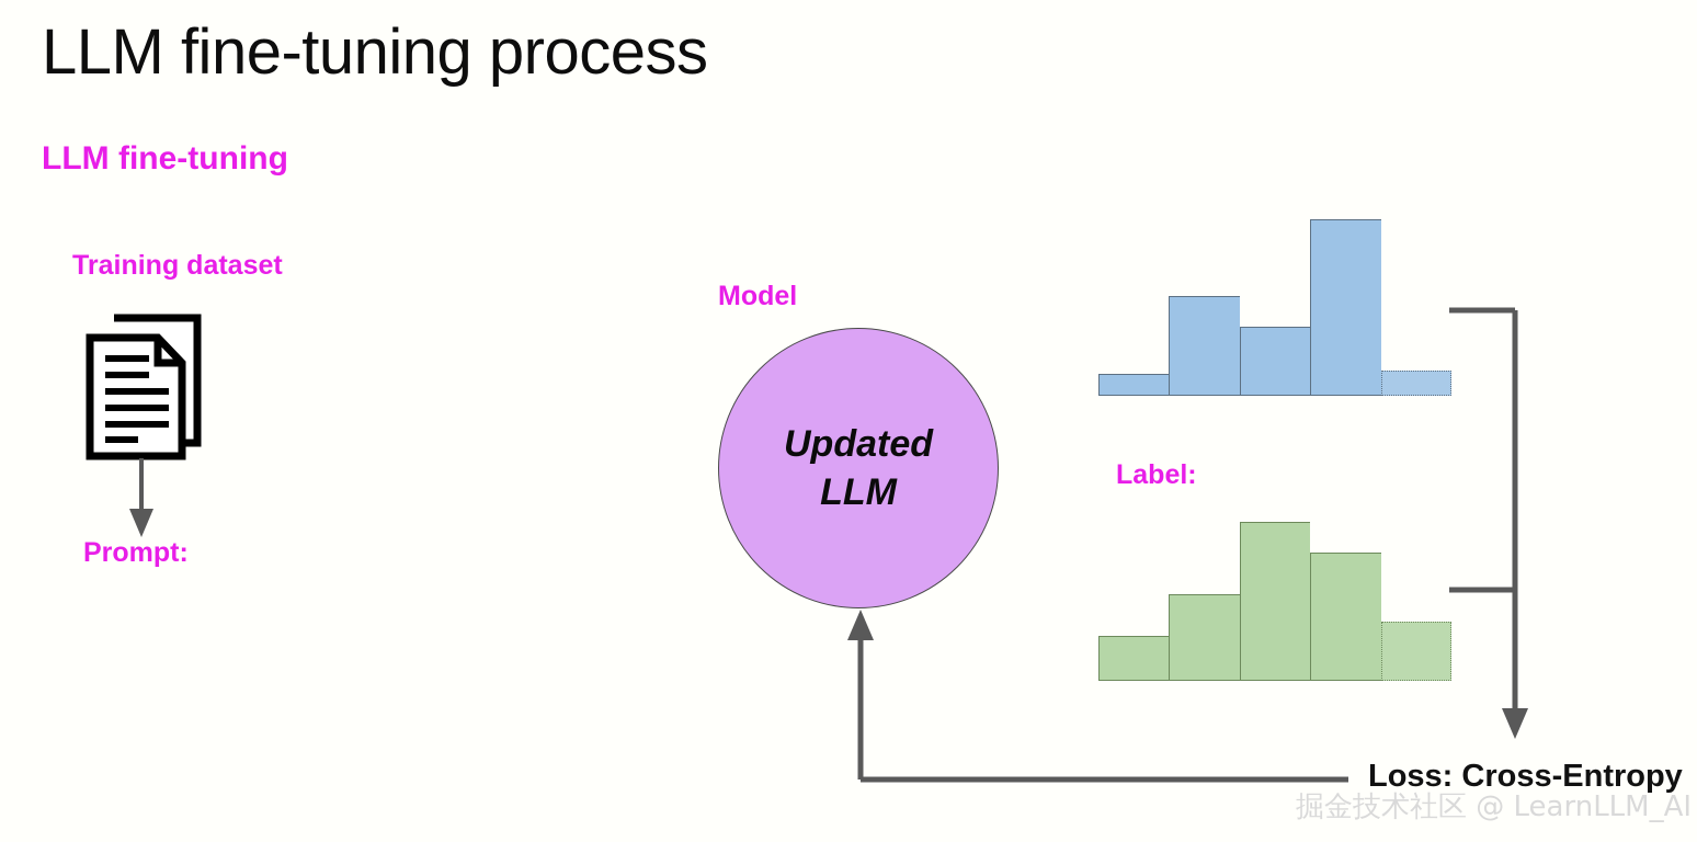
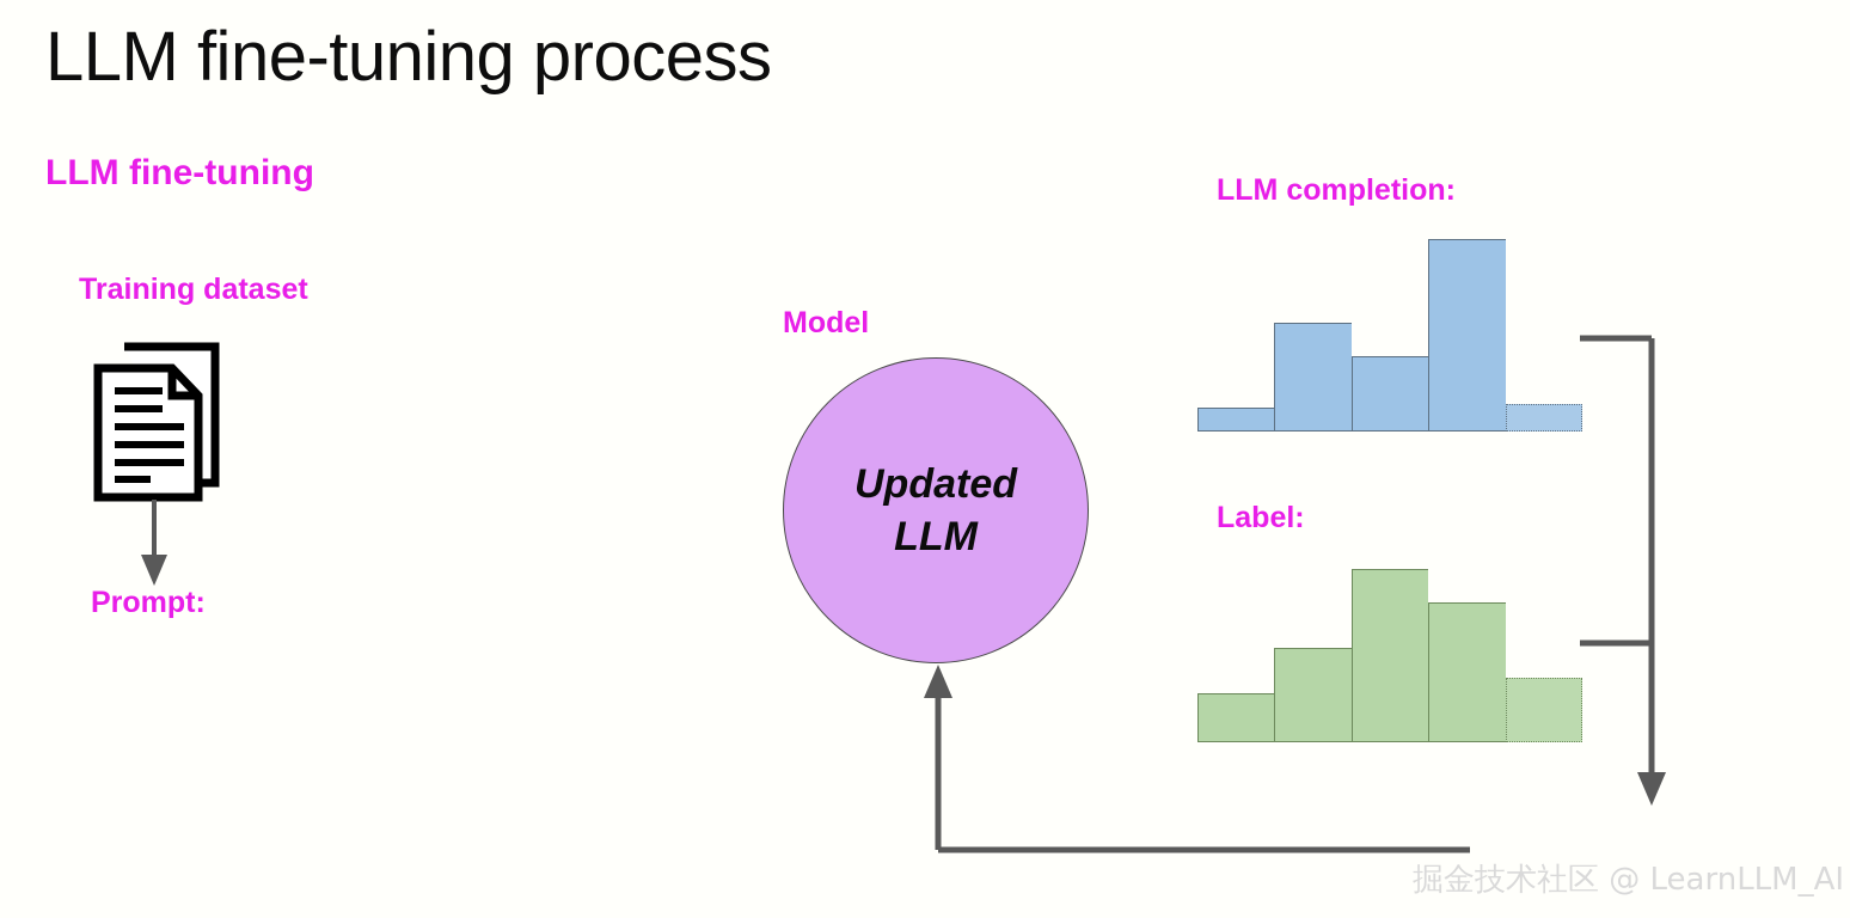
  LLM fine-tuning process
  LLM fine-tuning
  Training dataset
  Prompt:
  Model
  Updated
  LLM
+ LLM completion:
  Label:
- Loss: Cross-Entropy
  掘金技术社区 @ LearnLLM_AI
